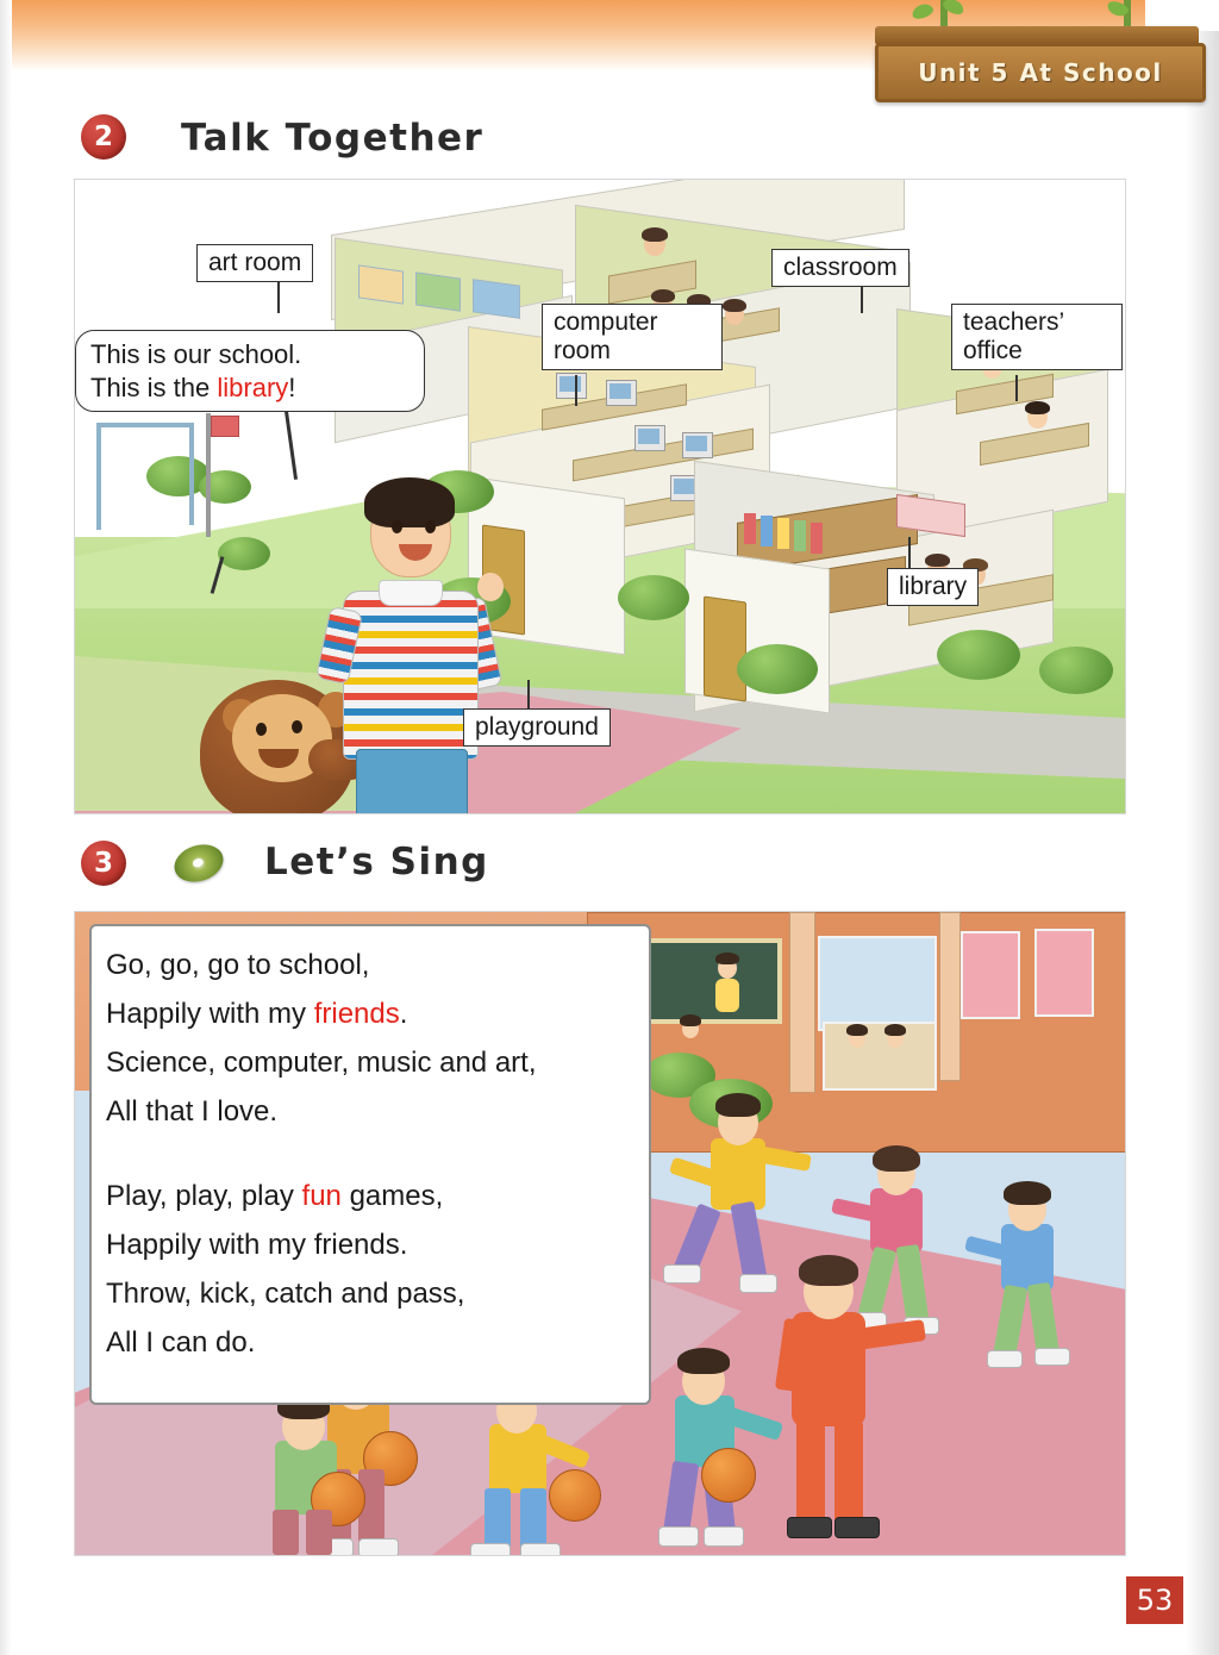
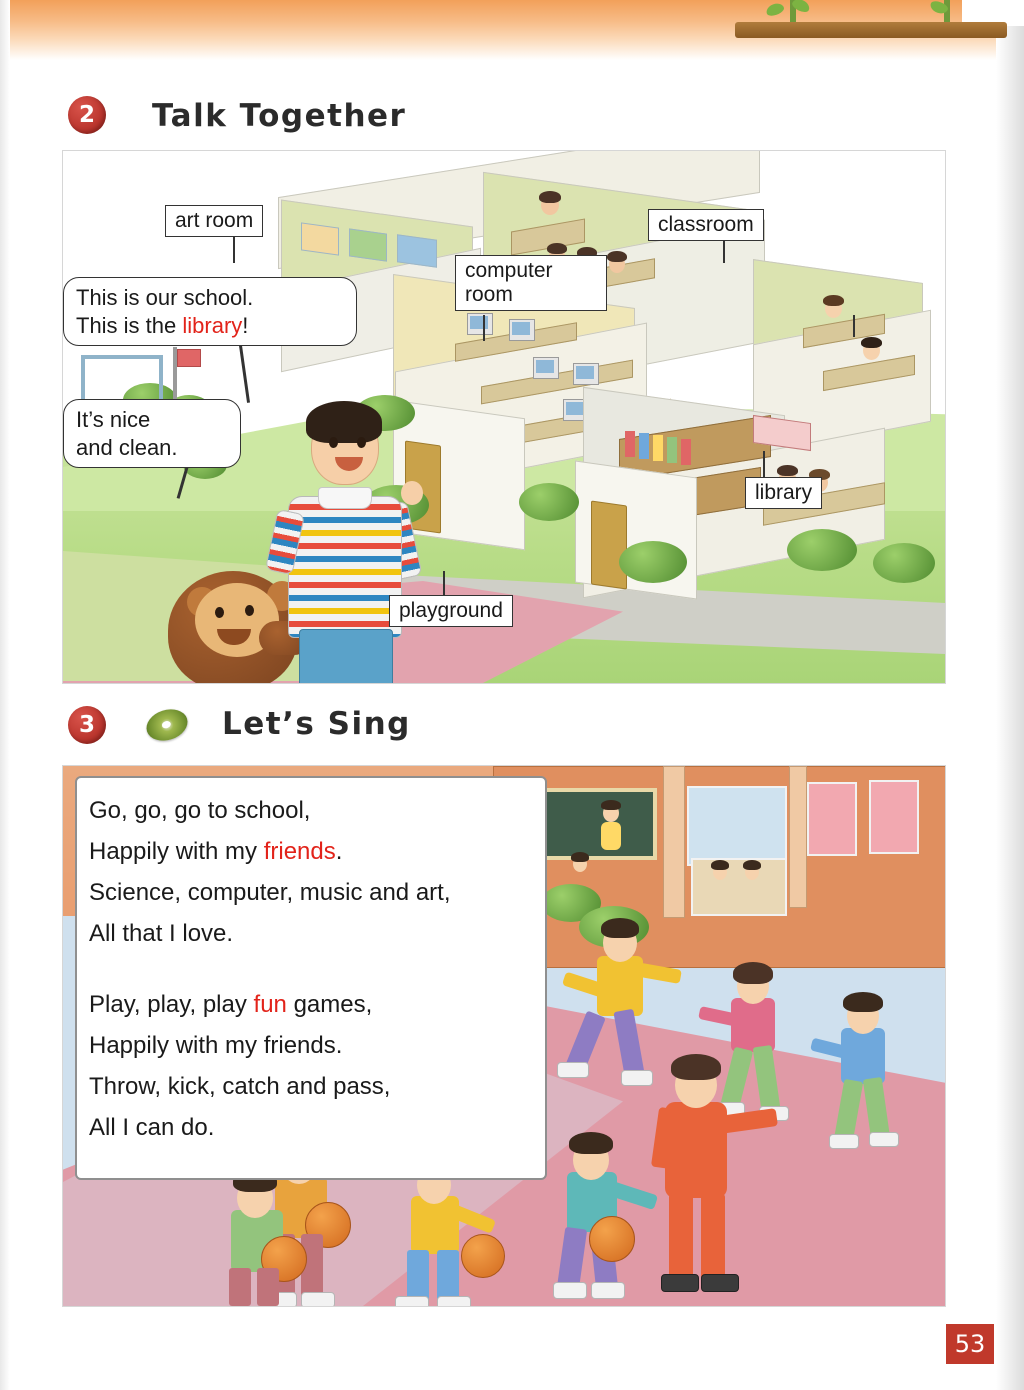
- Unit 5 At School
  2
  Talk Together
  art room
  classroom
  computer
  room
- teachers’
- office
  library
  playground
  This is our school.
  This is the library!
+ It’s nice
+ and clean.
  3
  Let’s Sing
  Go, go, go to school,
  Happily with my friends.
  Science, computer, music and art,
  All that I love.
  Play, play, play fun games,
  Happily with my friends.
  Throw, kick, catch and pass,
  All I can do.
  53
